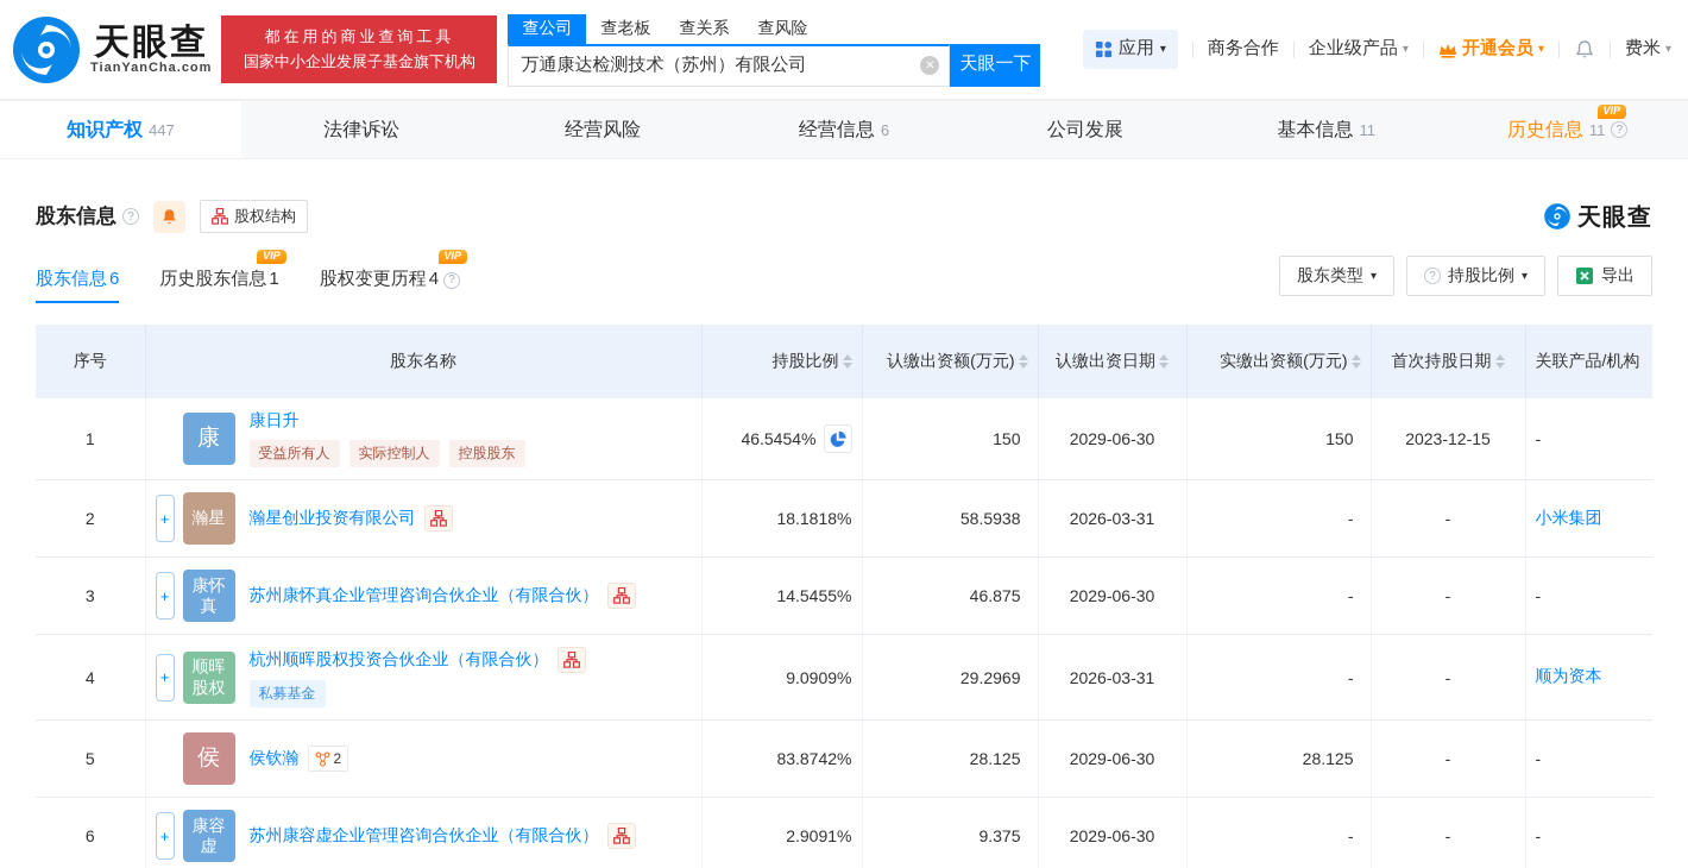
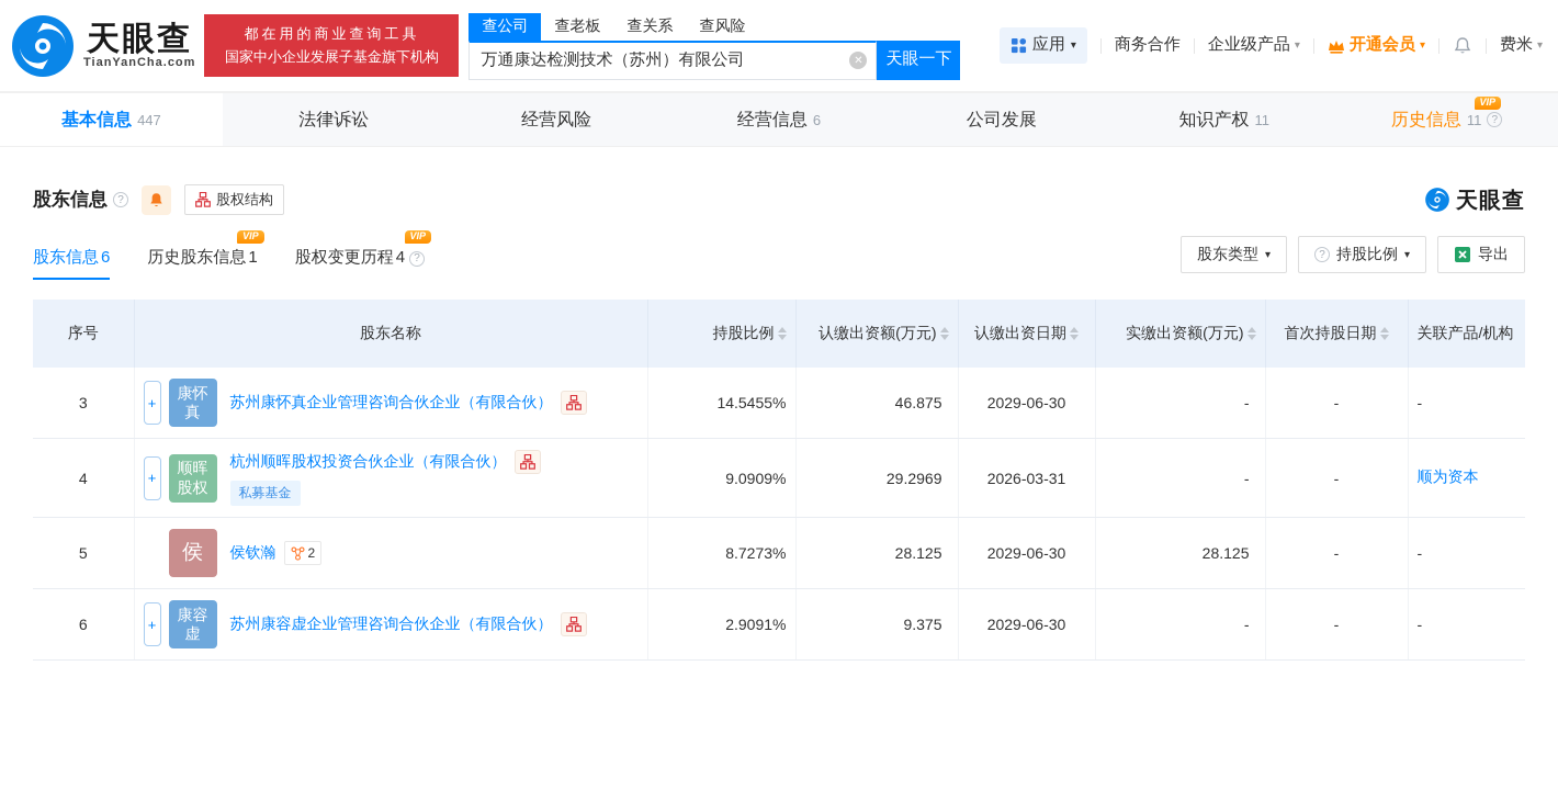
  天眼查
  TianYanCha.com
  都在用的商业查询工具
  国家中小企业发展子基金旗下机构
  查公司
  查老板
  查关系
  查风险
  万通康达检测技术（苏州）有限公司
  ✕
  天眼一下
  应用
  ▾
  商务合作
  企业级产品
  ▾
  开通会员
  ▾
  费米
  ▾
- 知识产权
+ 基本信息
  447
  法律诉讼
  经营风险
  经营信息
  6
  公司发展
- 基本信息
+ 知识产权
  11
  历史信息
  11
  ?
  VIP
  股东信息
  ?
  股权结构
  天眼查
  股东信息6
  历史股东信息1
  VIP
  股权变更历程4
  VIP
  ?
  股东类型
  ▾
  ?
  持股比例
  ▾
  导出
  序号	股东名称	持股比例	认缴出资额(万元)	认缴出资日期	实缴出资额(万元)	首次持股日期	关联产品/机构
- 1	康康日升受益所有人 实际控制人 控股股东	46.5454%	150	2029-06-30	150	2023-12-15	-
- 2	+ 瀚星 瀚星创业投资有限公司	18.1818%	58.5938	2026-03-31	-	-	小米集团
  3	+康怀真苏州康怀真企业管理咨询合伙企业（有限合伙）	14.5455%	46.875	2029-06-30	-	-	-
  4	+顺晖股权杭州顺晖股权投资合伙企业（有限合伙）私募基金	9.0909%	29.2969	2026-03-31	-	-	顺为资本
- 5	侯 侯钦瀚 2	83.8742%	28.125	2029-06-30	28.125	-	-
+ 5	侯 侯钦瀚 2	8.7273%	28.125	2029-06-30	28.125	-	-
  6	+康容虚苏州康容虚企业管理咨询合伙企业（有限合伙）	2.9091%	9.375	2029-06-30	-	-	-
